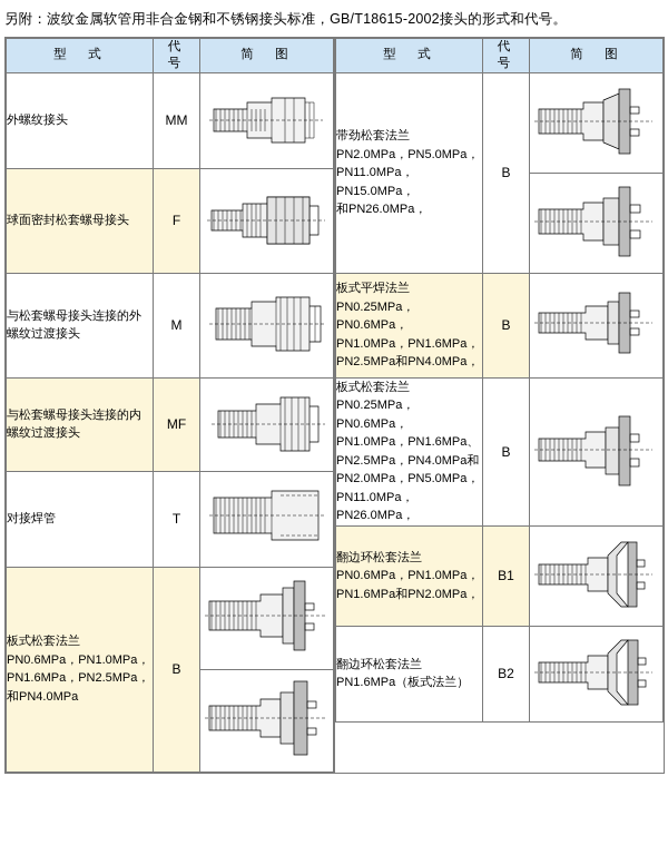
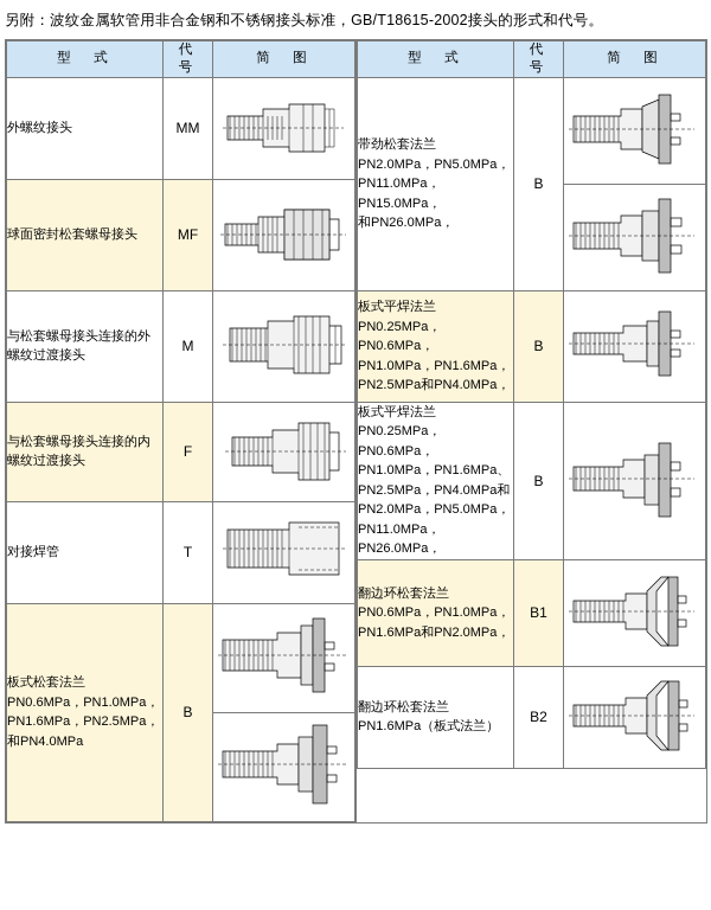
  另附：波纹金属软管用非合金钢和不锈钢接头标准，GB/T18615-2002接头的形式和代号。
  型 式	代 号	简 图
  外螺纹接头	MM
- 球面密封松套螺母接头	F
+ 球面密封松套螺母接头	MF
  与松套螺母接头连接的外螺纹过渡接头	M
- 与松套螺母接头连接的内螺纹过渡接头	MF
+ 与松套螺母接头连接的内螺纹过渡接头	F
  对接焊管	T
  板式松套法兰 PN0.6MPa，PN1.0MPa， PN1.6MPa，PN2.5MPa， 和PN4.0MPa	B
  型 式	代 号	简 图
  带劲松套法兰 PN2.0MPa，PN5.0MPa， PN11.0MPa，PN15.0MPa， 和PN26.0MPa，	B
  板式平焊法兰 PN0.25MPa，PN0.6MPa， PN1.0MPa，PN1.6MPa， PN2.5MPa和PN4.0MPa，	B
- 板式松套法兰 PN0.25MPa，PN0.6MPa， PN1.0MPa，PN1.6MPa、 PN2.5MPa，PN4.0MPa和 PN2.0MPa，PN5.0MPa， PN11.0MPa，PN26.0MPa，	B
+ 板式平焊法兰 PN0.25MPa，PN0.6MPa， PN1.0MPa，PN1.6MPa、 PN2.5MPa，PN4.0MPa和 PN2.0MPa，PN5.0MPa， PN11.0MPa，PN26.0MPa，	B
  翻边环松套法兰 PN0.6MPa，PN1.0MPa， PN1.6MPa和PN2.0MPa，	B1
  翻边环松套法兰 PN1.6MPa（板式法兰）	B2
